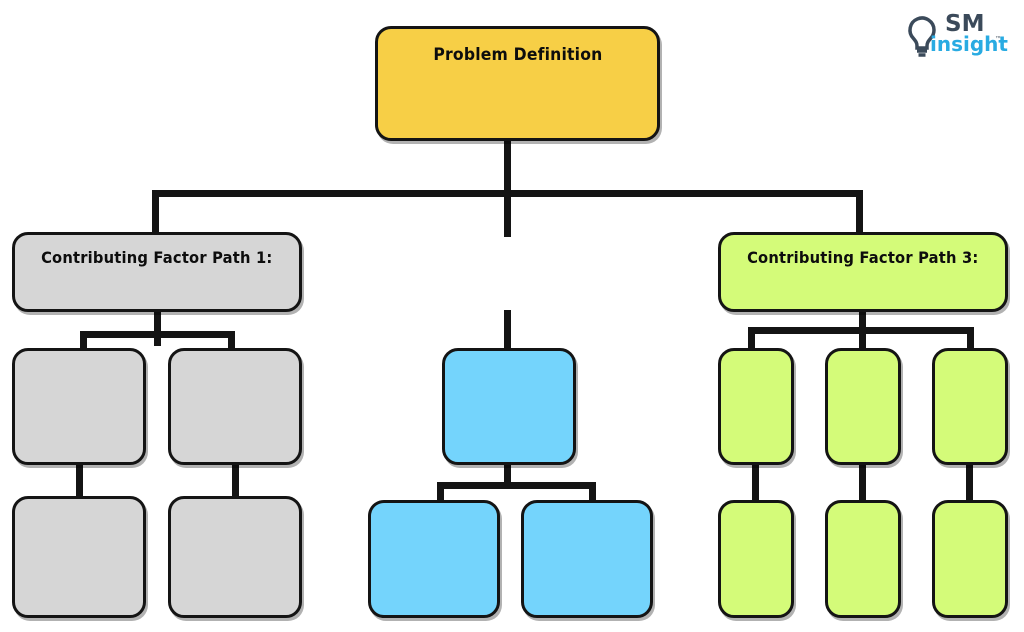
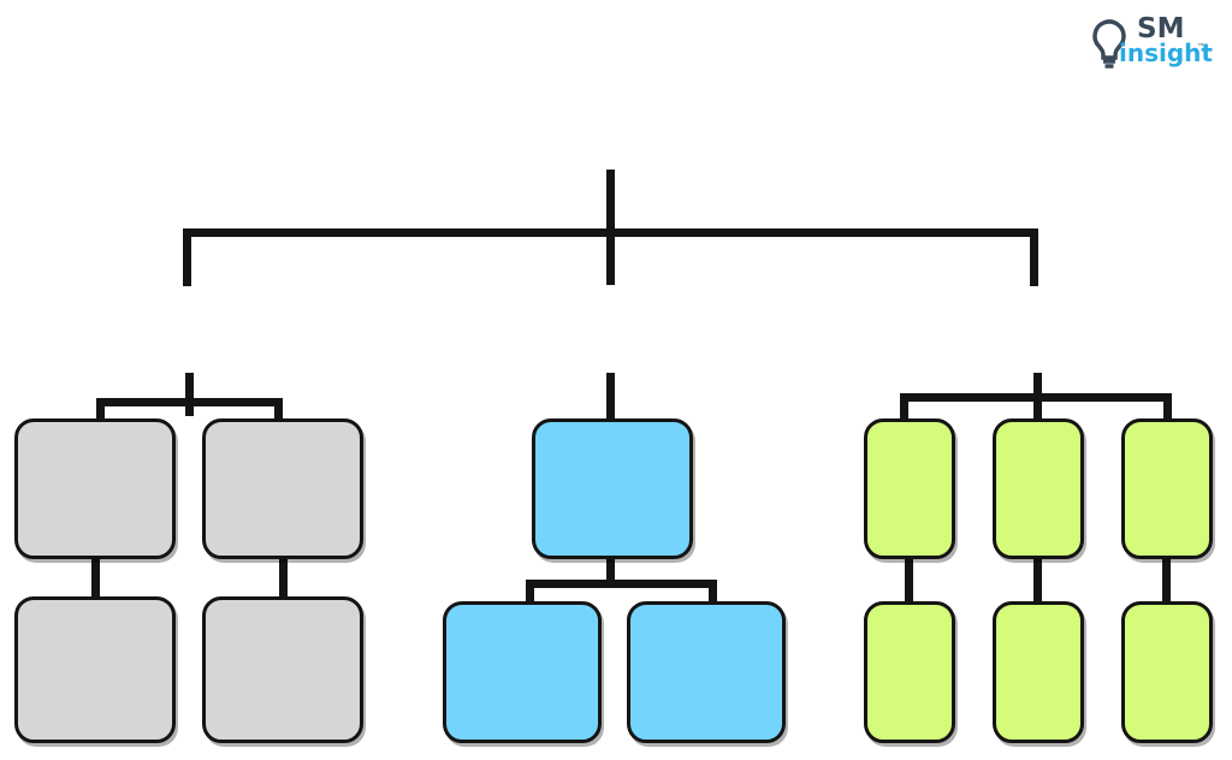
  SM
  insight
  ™
- Problem Definition
- Contributing Factor Path 1:
- Contributing Factor Path 3:
